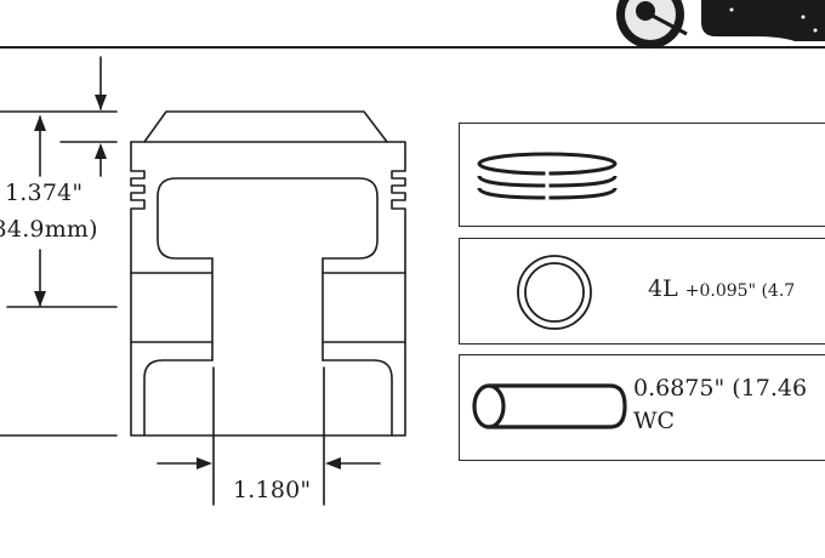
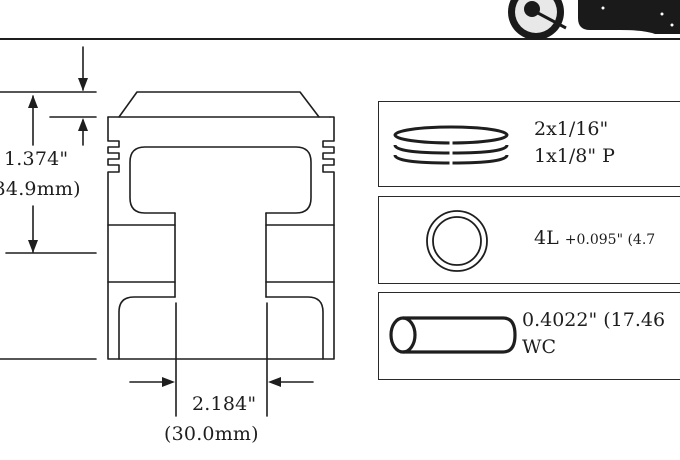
  1.374"
  4.9mm)
- 1.180"
+ 2.184"
+ (30.0mm)
+ 2x1/16"
+ 1x1/8" P
  4L +0.095" (4.7
- 0.6875" (17.46
+ 0.4022" (17.46
  WC
